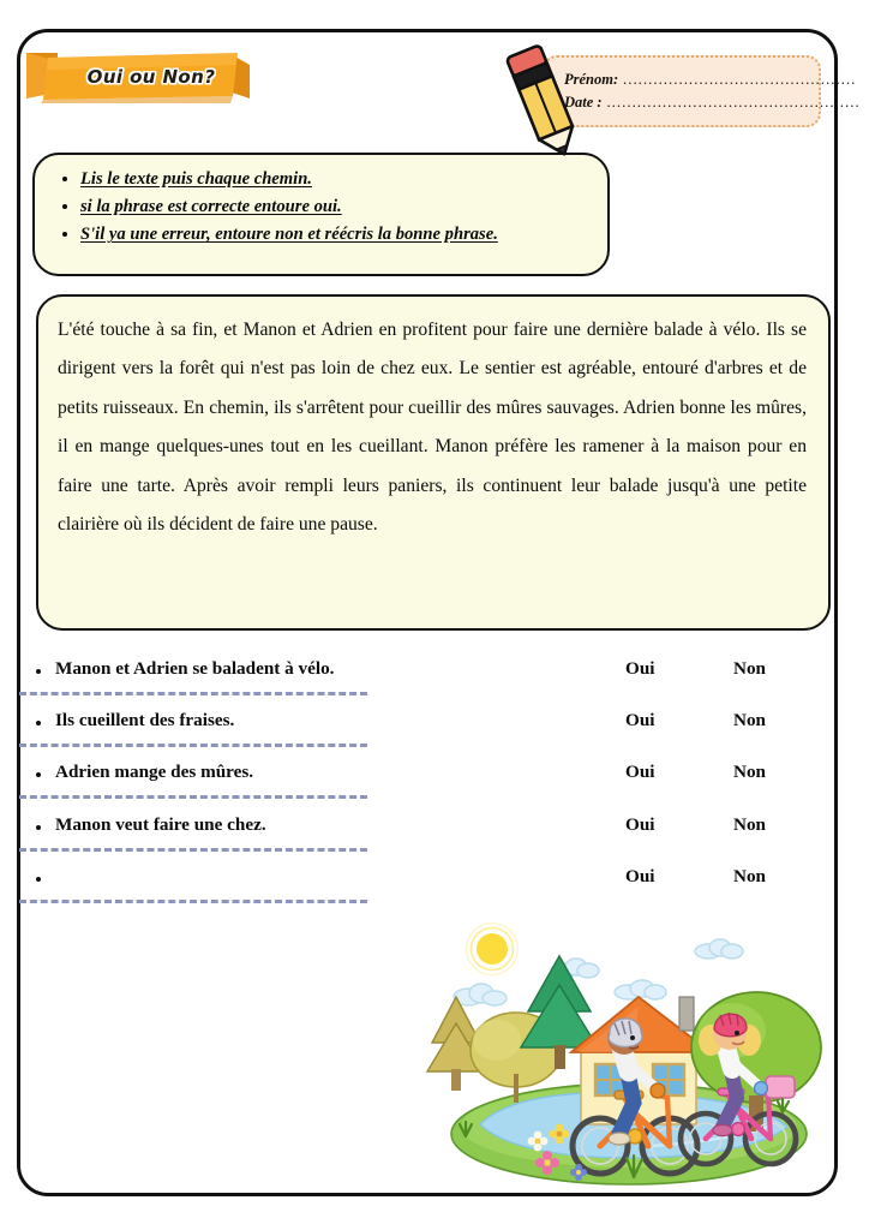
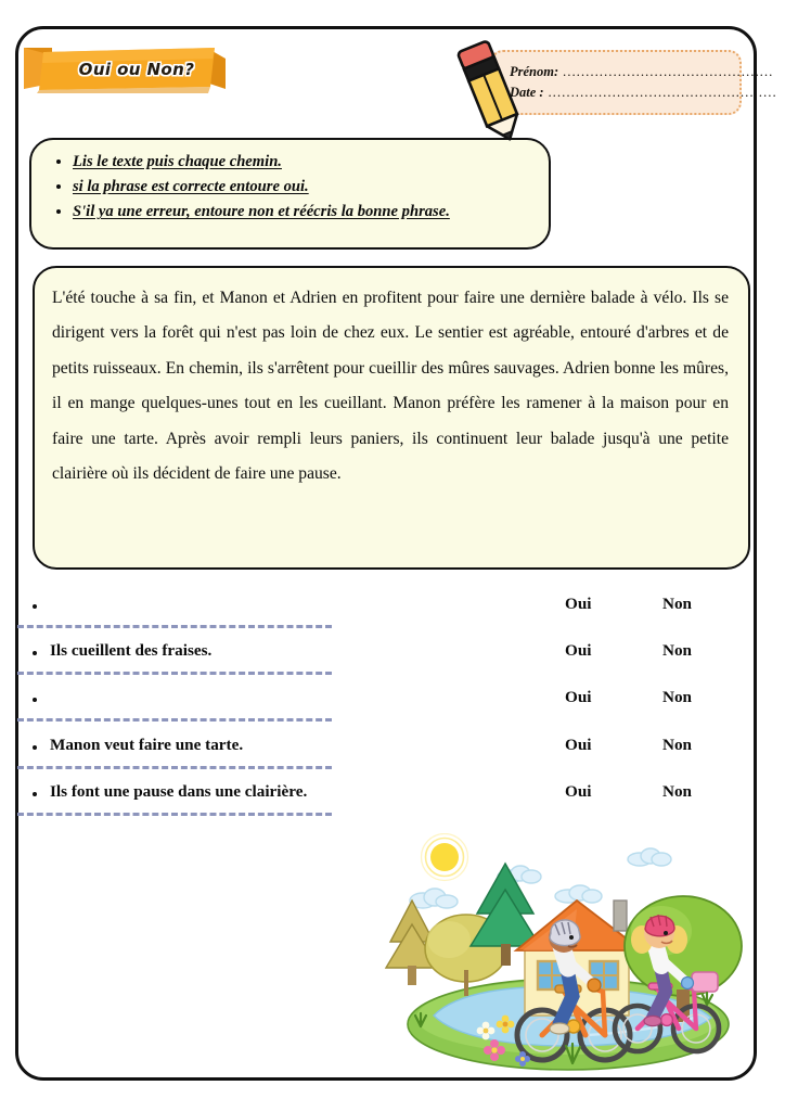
  Oui ou Non?
  Prénom: ..............................................
  Date : ..................................................
  Lis le texte puis chaque chemin.
  si la phrase est correcte entoure oui.
  S'il ya une erreur, entoure non et réécris la bonne phrase.
  L'été touche à sa fin, et Manon et Adrien en profitent pour faire une dernière balade à vélo. Ils se dirigent vers la forêt qui n'est pas loin de chez eux. Le sentier est agréable, entouré d'arbres et de petits ruisseaux. En chemin, ils s'arrêtent pour cueillir des mûres sauvages. Adrien bonne les mûres, il en mange quelques-unes tout en les cueillant. Manon préfère les ramener à la maison pour en faire une tarte. Après avoir rempli leurs paniers, ils continuent leur balade jusqu'à une petite clairière où ils décident de faire une pause.
- Manon et Adrien se baladent à vélo.
  Oui
  Non
  Ils cueillent des fraises.
  Oui
  Non
- Adrien mange des mûres.
  Oui
  Non
- Manon veut faire une chez.
+ Manon veut faire une tarte.
  Oui
  Non
+ Ils font une pause dans une clairière.
  Oui
  Non
